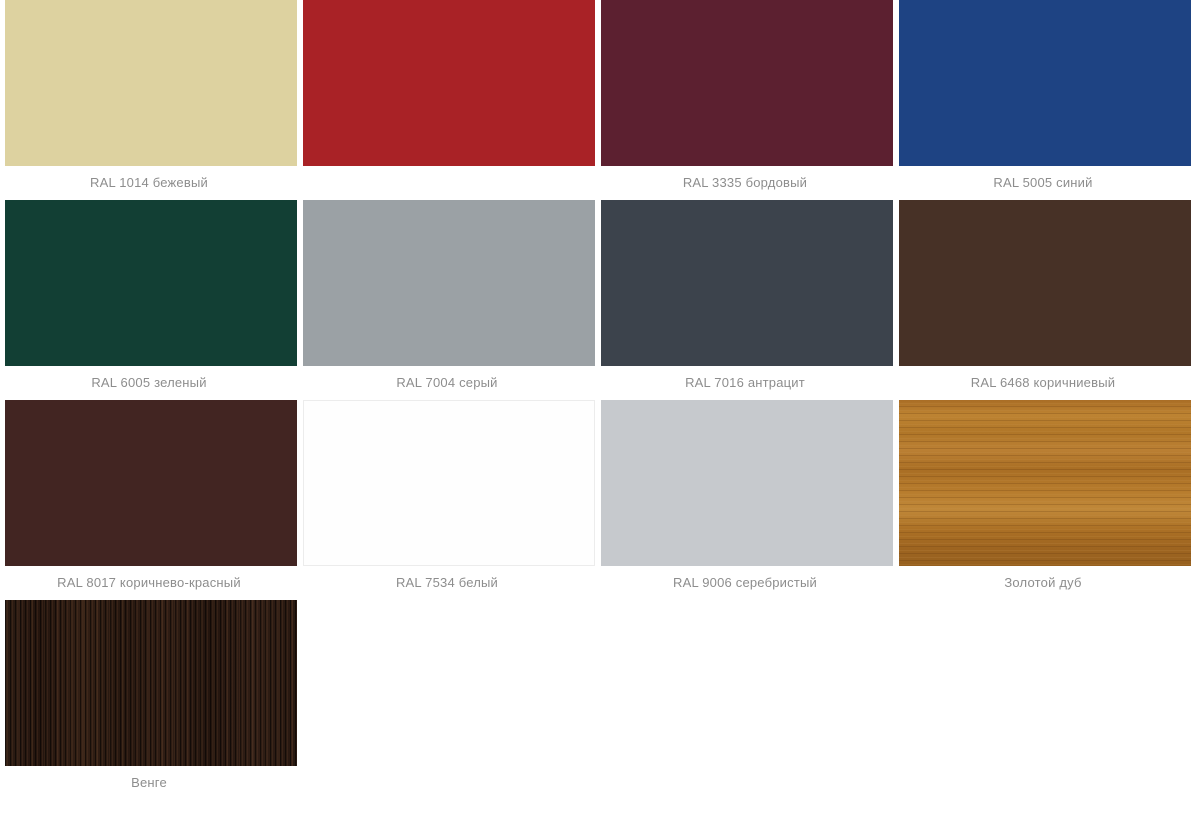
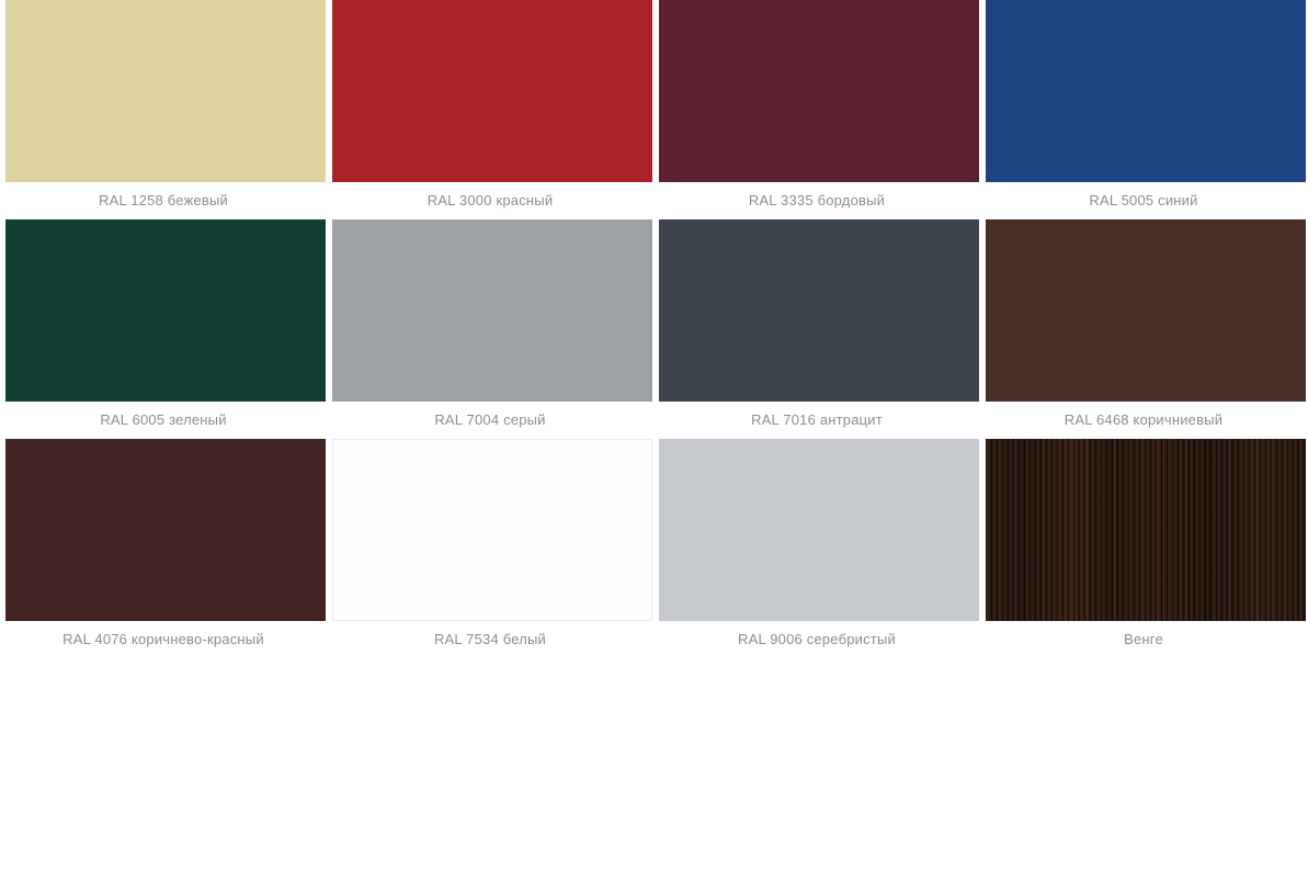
- RAL 1014 бежевый
+ RAL 1258 бежевый
+ RAL 3000 красный
  RAL 3335 бордовый
  RAL 5005 синий
  RAL 6005 зеленый
  RAL 7004 серый
  RAL 7016 антрацит
  RAL 6468 коричниевый
- RAL 8017 коричнево-красный
+ RAL 4076 коричнево-красный
  RAL 7534 белый
  RAL 9006 серебристый
- Золотой дуб
  Венге
